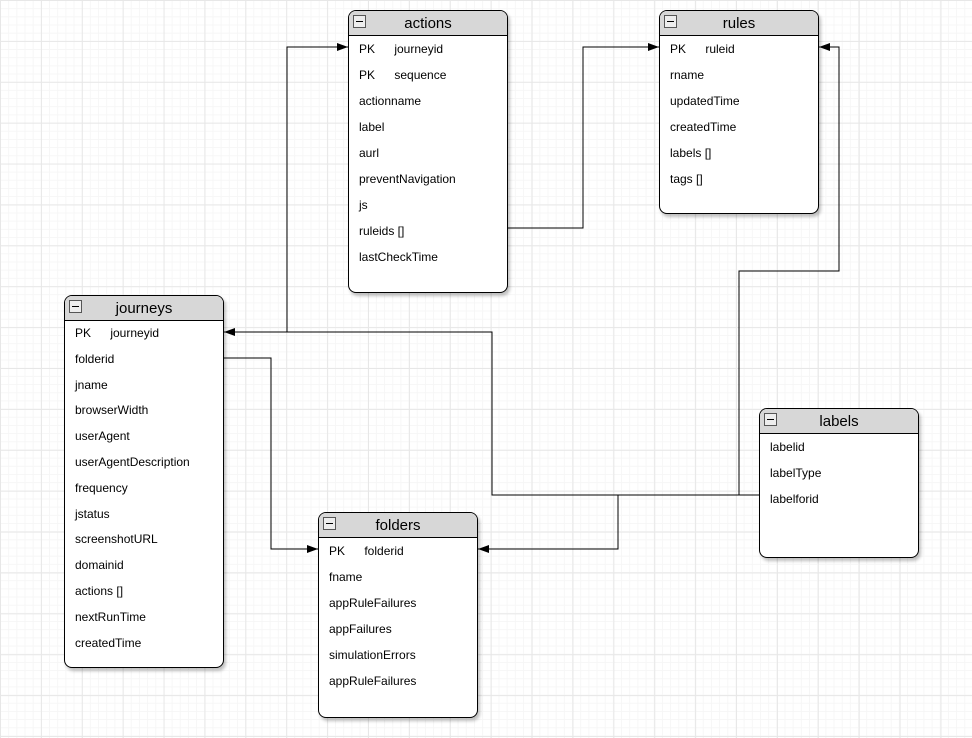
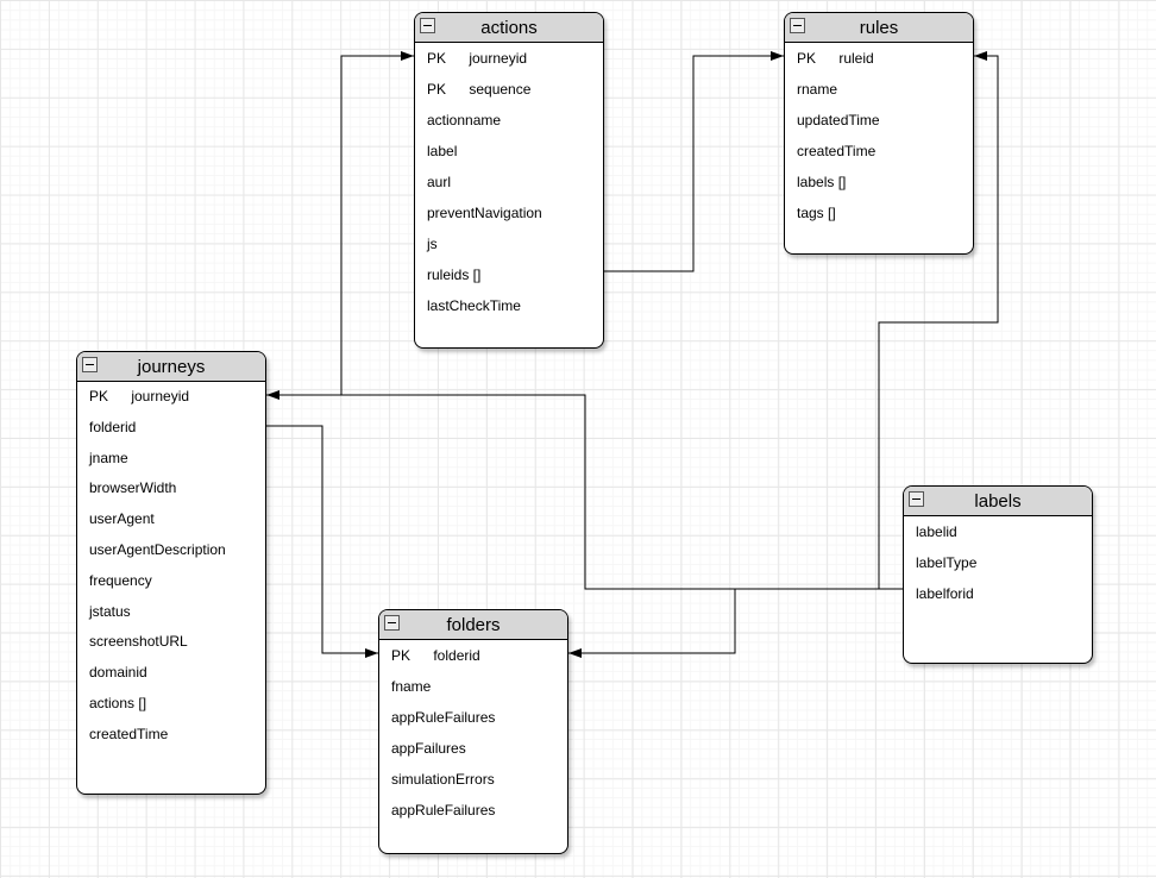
  actions
  PK journeyid
  PK sequence
  actionname
  label
  aurl
  preventNavigation
  js
  ruleids []
  lastCheckTime
  rules
  PK ruleid
  rname
  updatedTime
  createdTime
  labels []
  tags []
  journeys
  PK journeyid
  folderid
  jname
  browserWidth
  userAgent
  userAgentDescription
  frequency
  jstatus
  screenshotURL
  domainid
  actions []
- nextRunTime
  createdTime
  labels
  labelid
  labelType
  labelforid
  folders
  PK folderid
  fname
  appRuleFailures
  appFailures
  simulationErrors
  appRuleFailures
